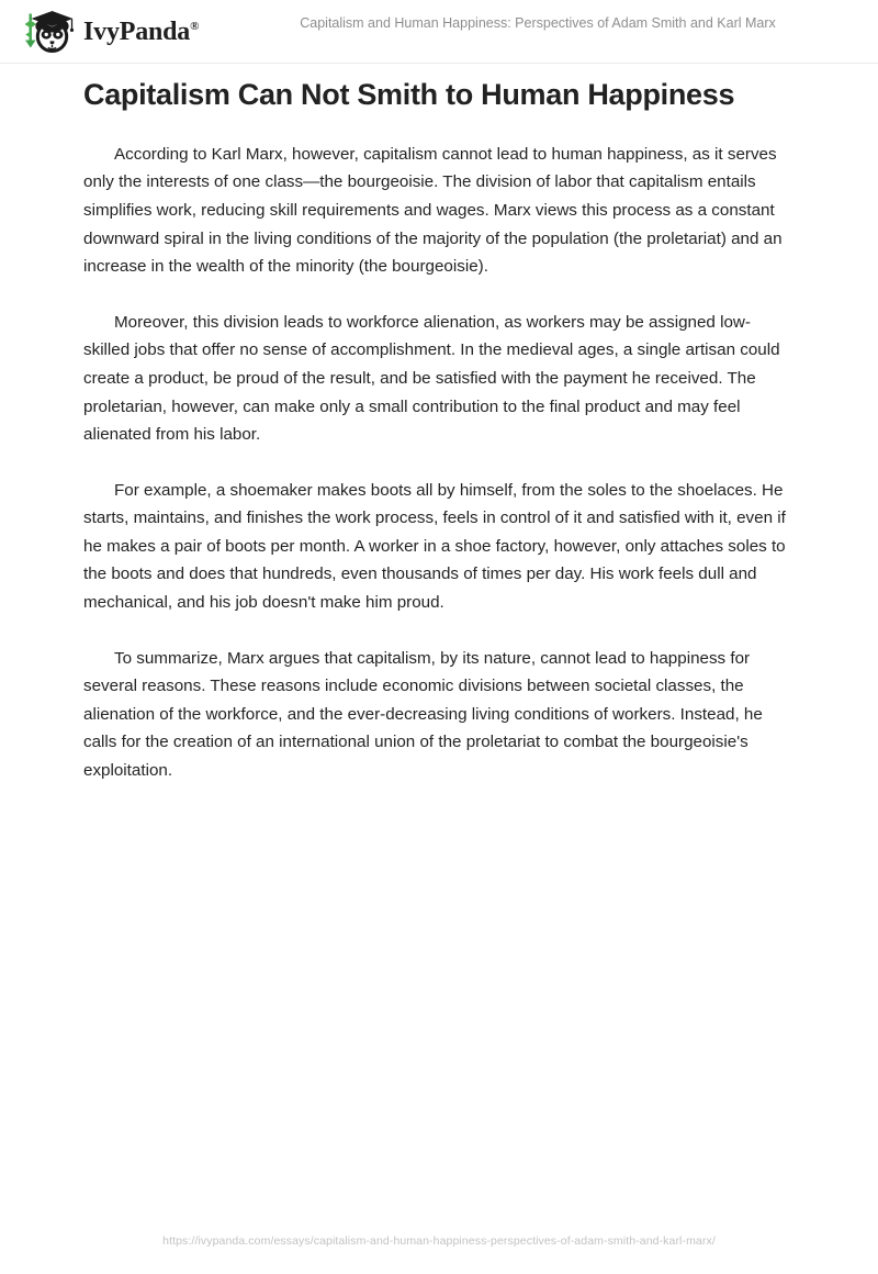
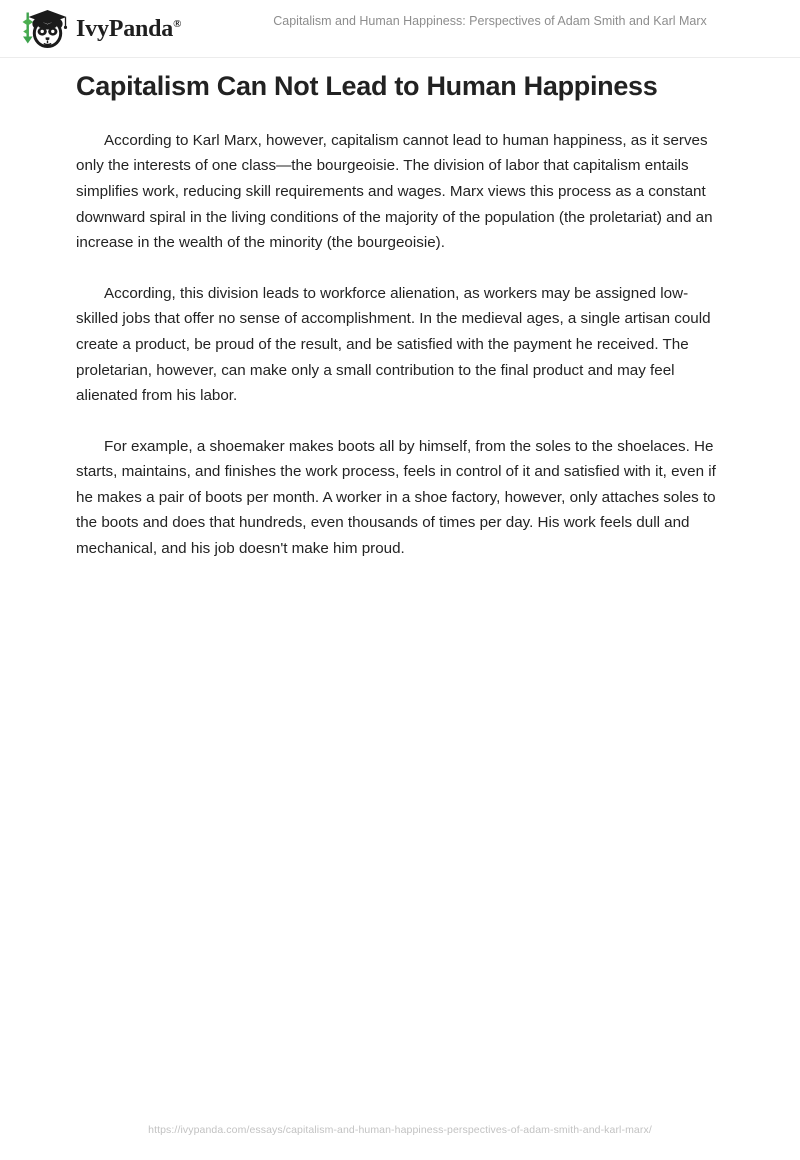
  IvyPanda®
  Capitalism and Human Happiness: Perspectives of Adam Smith and Karl Marx
- Capitalism Can Not Smith to Human Happiness
+ Capitalism Can Not Lead to Human Happiness
  According to Karl Marx, however, capitalism cannot lead to human happiness, as it serves only the interests of one class—the bourgeoisie. The division of labor that capitalism entails simplifies work, reducing skill requirements and wages. Marx views this process as a constant downward spiral in the living conditions of the majority of the population (the proletariat) and an increase in the wealth of the minority (the bourgeoisie).
- Moreover, this division leads to workforce alienation, as workers may be assigned low-skilled jobs that offer no sense of accomplishment. In the medieval ages, a single artisan could create a product, be proud of the result, and be satisfied with the payment he received. The proletarian, however, can make only a small contribution to the final product and may feel alienated from his labor.
+ According, this division leads to workforce alienation, as workers may be assigned low-skilled jobs that offer no sense of accomplishment. In the medieval ages, a single artisan could create a product, be proud of the result, and be satisfied with the payment he received. The proletarian, however, can make only a small contribution to the final product and may feel alienated from his labor.
  For example, a shoemaker makes boots all by himself, from the soles to the shoelaces. He starts, maintains, and finishes the work process, feels in control of it and satisfied with it, even if he makes a pair of boots per month. A worker in a shoe factory, however, only attaches soles to the boots and does that hundreds, even thousands of times per day. His work feels dull and mechanical, and his job doesn't make him proud.
- To summarize, Marx argues that capitalism, by its nature, cannot lead to happiness for several reasons. These reasons include economic divisions between societal classes, the alienation of the workforce, and the ever-decreasing living conditions of workers. Instead, he calls for the creation of an international union of the proletariat to combat the bourgeoisie's exploitation.
  https://ivypanda.com/essays/capitalism-and-human-happiness-perspectives-of-adam-smith-and-karl-marx/
